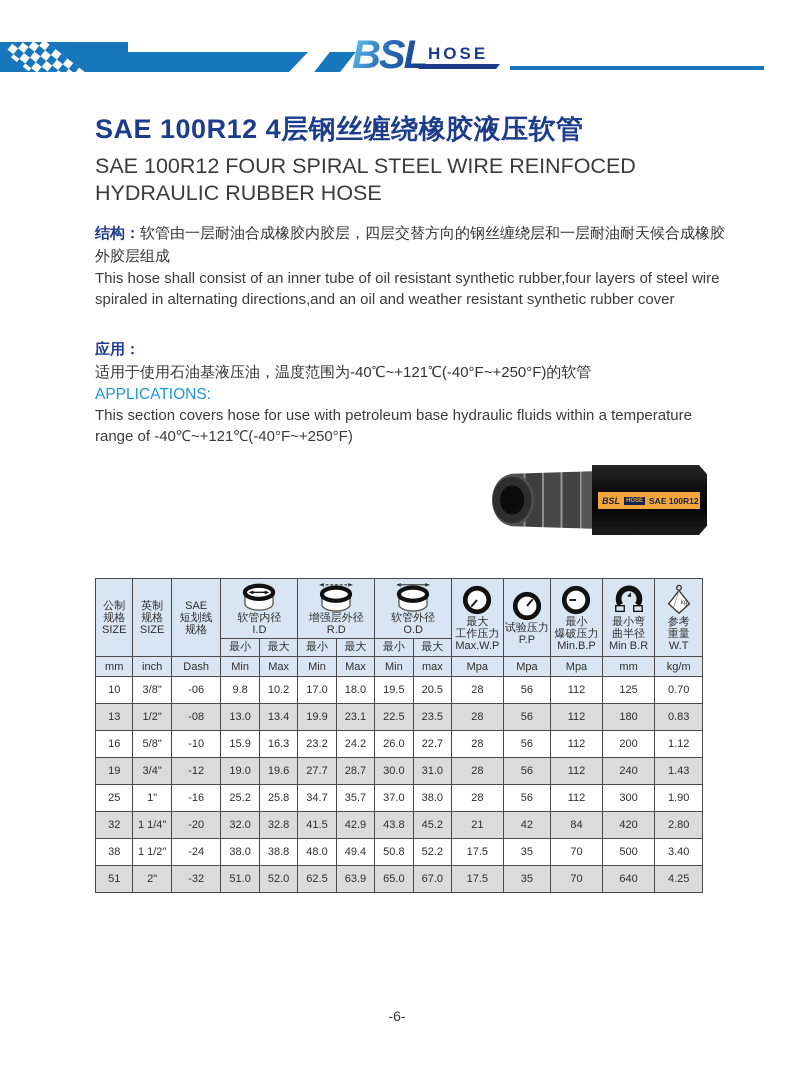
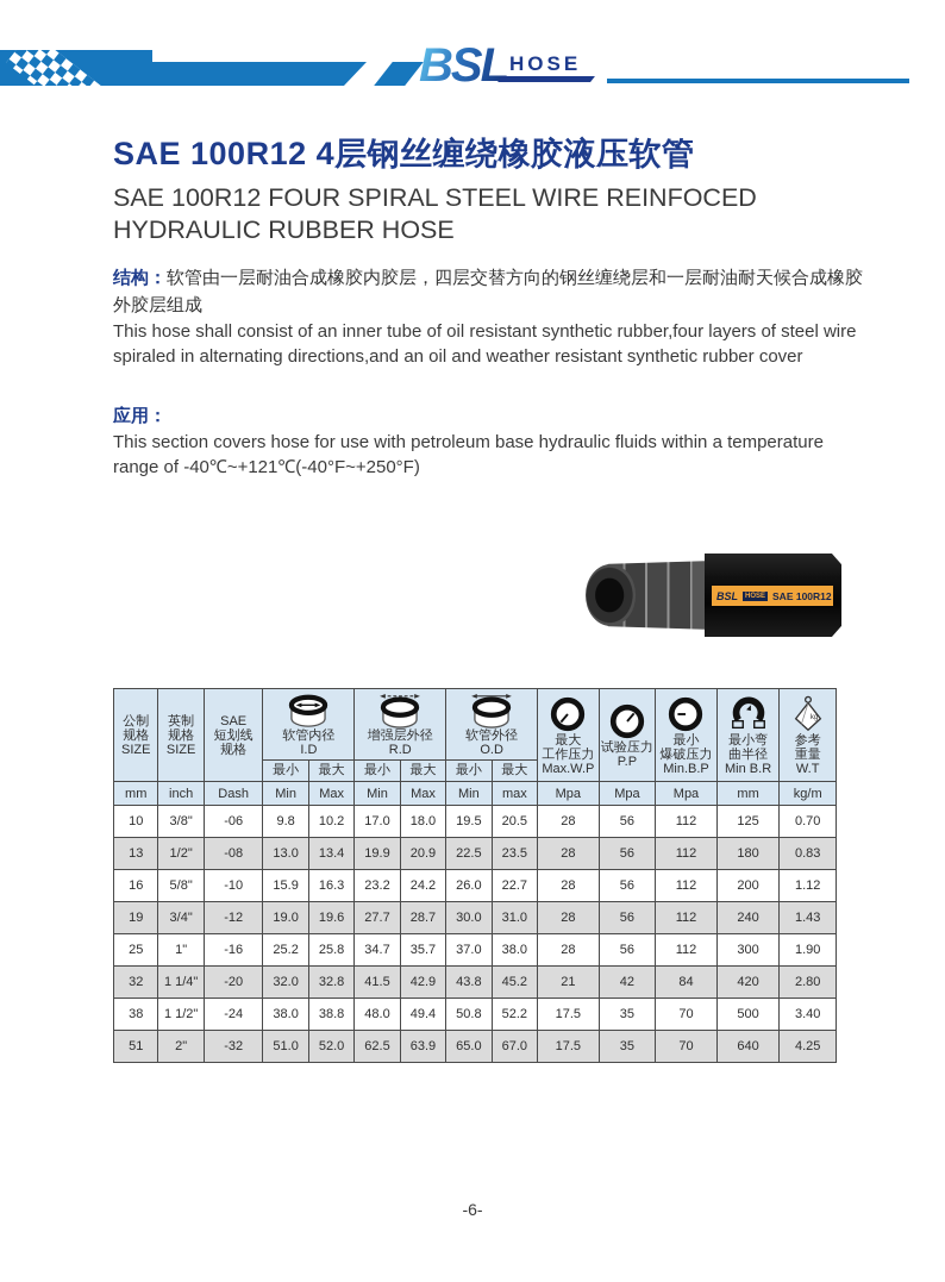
  BSL
  HOSE
  SAE 100R12 4层钢丝缠绕橡胶液压软管
  SAE 100R12 FOUR SPIRAL STEEL WIRE REINFOCED
  HYDRAULIC RUBBER HOSE
  结构：软管由一层耐油合成橡胶内胶层，四层交替方向的钢丝缠绕层和一层耐油耐天候合成橡胶
  外胶层组成
  This hose shall consist of an inner tube of oil resistant synthetic rubber,four layers of steel wire
  spiraled in alternating directions,and an oil and weather resistant synthetic rubber cover
  应用：
- 适用于使用石油基液压油，温度范围为-40℃~+121℃(-40°F~+250°F)的软管
- APPLICATIONS:
  This section covers hose for use with petroleum base hydraulic fluids within a temperature
  range of -40℃~+121℃(-40°F~+250°F)
  BSL
  SAE 100R12
  公制 规格 SIZE	英制 规格 SIZE	SAE 短划线 规格	软管内径 I.D	增强层外径 R.D	软管外径 O.D	最大 工作压力 Max.W.P	试验压力 P.P	最小 爆破压力 Min.B.P	最小弯 曲半径 Min B.R	参考 重量 W.T
  最小	最大	最小	最大	最小	最大
  mm	inch	Dash	Min	Max	Min	Max	Min	max	Mpa	Mpa	Mpa	mm	kg/m
  10	3/8"	-06	9.8	10.2	17.0	18.0	19.5	20.5	28	56	112	125	0.70
- 13	1/2"	-08	13.0	13.4	19.9	23.1	22.5	23.5	28	56	112	180	0.83
+ 13	1/2"	-08	13.0	13.4	19.9	20.9	22.5	23.5	28	56	112	180	0.83
  16	5/8"	-10	15.9	16.3	23.2	24.2	26.0	22.7	28	56	112	200	1.12
  19	3/4"	-12	19.0	19.6	27.7	28.7	30.0	31.0	28	56	112	240	1.43
  25	1"	-16	25.2	25.8	34.7	35.7	37.0	38.0	28	56	112	300	1.90
  32	1 1/4"	-20	32.0	32.8	41.5	42.9	43.8	45.2	21	42	84	420	2.80
  38	1 1/2"	-24	38.0	38.8	48.0	49.4	50.8	52.2	17.5	35	70	500	3.40
  51	2"	-32	51.0	52.0	62.5	63.9	65.0	67.0	17.5	35	70	640	4.25
  -6-
